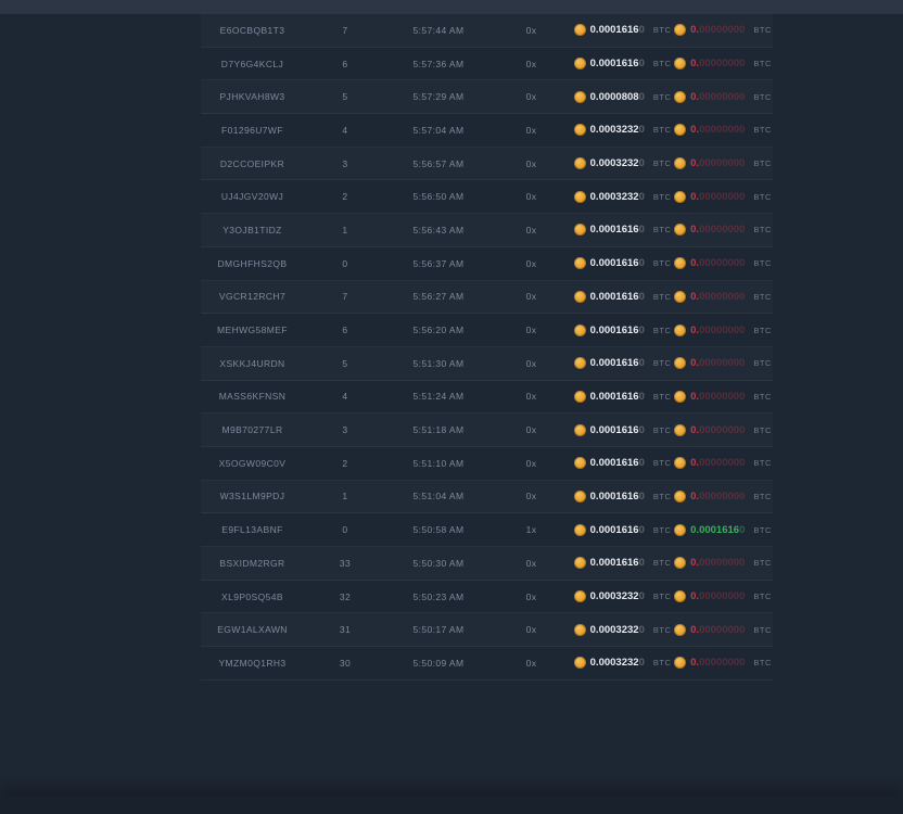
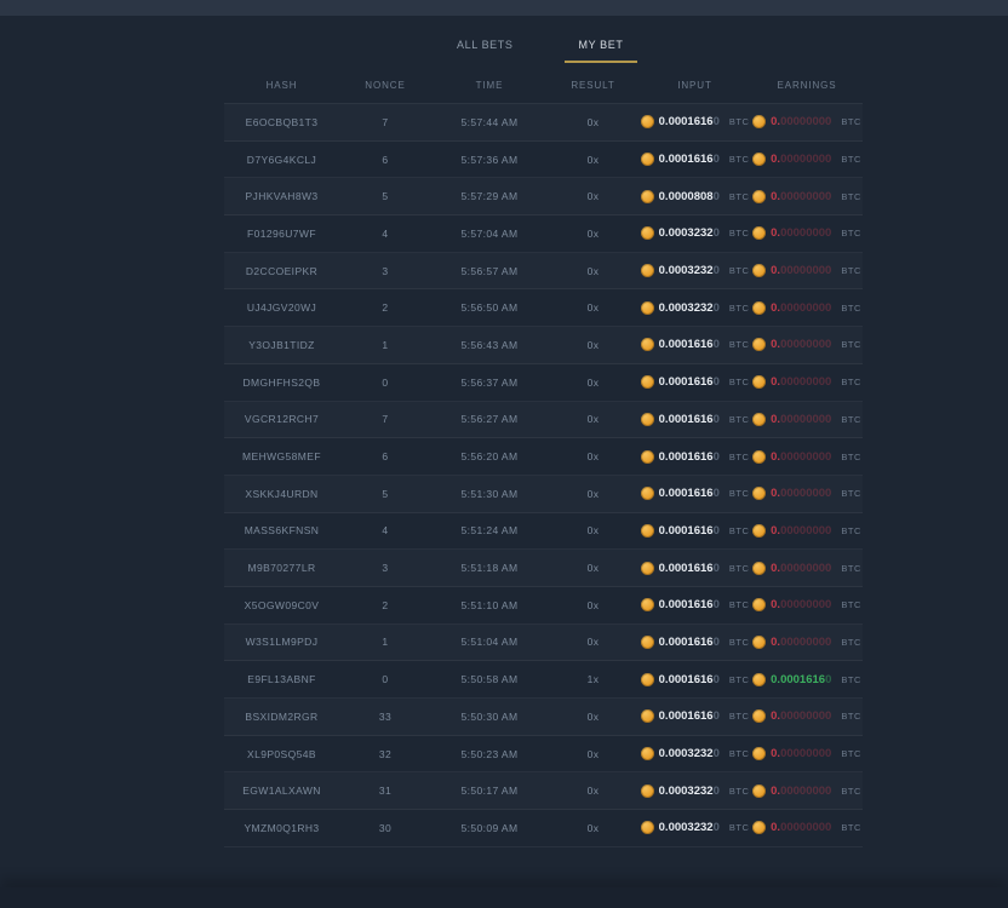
+ ALL BETS
+ MY BET
+ HASH
+ NONCE
+ TIME
+ RESULT
+ INPUT
+ EARNINGS
  E6OCBQB1T3
  7
  5:57:44 AM
  0x
  0.00016160
  BTC
  0.00000000
  BTC
  D7Y6G4KCLJ
  6
  5:57:36 AM
  0x
  0.00016160
  BTC
  0.00000000
  BTC
  PJHKVAH8W3
  5
  5:57:29 AM
  0x
  0.00008080
  BTC
  0.00000000
  BTC
  F01296U7WF
  4
  5:57:04 AM
  0x
  0.00032320
  BTC
  0.00000000
  BTC
  D2CCOEIPKR
  3
  5:56:57 AM
  0x
  0.00032320
  BTC
  0.00000000
  BTC
  UJ4JGV20WJ
  2
  5:56:50 AM
  0x
  0.00032320
  BTC
  0.00000000
  BTC
  Y3OJB1TIDZ
  1
  5:56:43 AM
  0x
  0.00016160
  BTC
  0.00000000
  BTC
  DMGHFHS2QB
  0
  5:56:37 AM
  0x
  0.00016160
  BTC
  0.00000000
  BTC
  VGCR12RCH7
  7
  5:56:27 AM
  0x
  0.00016160
  BTC
  0.00000000
  BTC
  MEHWG58MEF
  6
  5:56:20 AM
  0x
  0.00016160
  BTC
  0.00000000
  BTC
  XSKKJ4URDN
  5
  5:51:30 AM
  0x
  0.00016160
  BTC
  0.00000000
  BTC
  MASS6KFNSN
  4
  5:51:24 AM
  0x
  0.00016160
  BTC
  0.00000000
  BTC
  M9B70277LR
  3
  5:51:18 AM
  0x
  0.00016160
  BTC
  0.00000000
  BTC
  X5OGW09C0V
  2
  5:51:10 AM
  0x
  0.00016160
  BTC
  0.00000000
  BTC
  W3S1LM9PDJ
  1
  5:51:04 AM
  0x
  0.00016160
  BTC
  0.00000000
  BTC
  E9FL13ABNF
  0
  5:50:58 AM
  1x
  0.00016160
  BTC
  0.00016160
  BTC
  BSXIDM2RGR
  33
  5:50:30 AM
  0x
  0.00016160
  BTC
  0.00000000
  BTC
  XL9P0SQ54B
  32
  5:50:23 AM
  0x
  0.00032320
  BTC
  0.00000000
  BTC
  EGW1ALXAWN
  31
  5:50:17 AM
  0x
  0.00032320
  BTC
  0.00000000
  BTC
  YMZM0Q1RH3
  30
  5:50:09 AM
  0x
  0.00032320
  BTC
  0.00000000
  BTC
